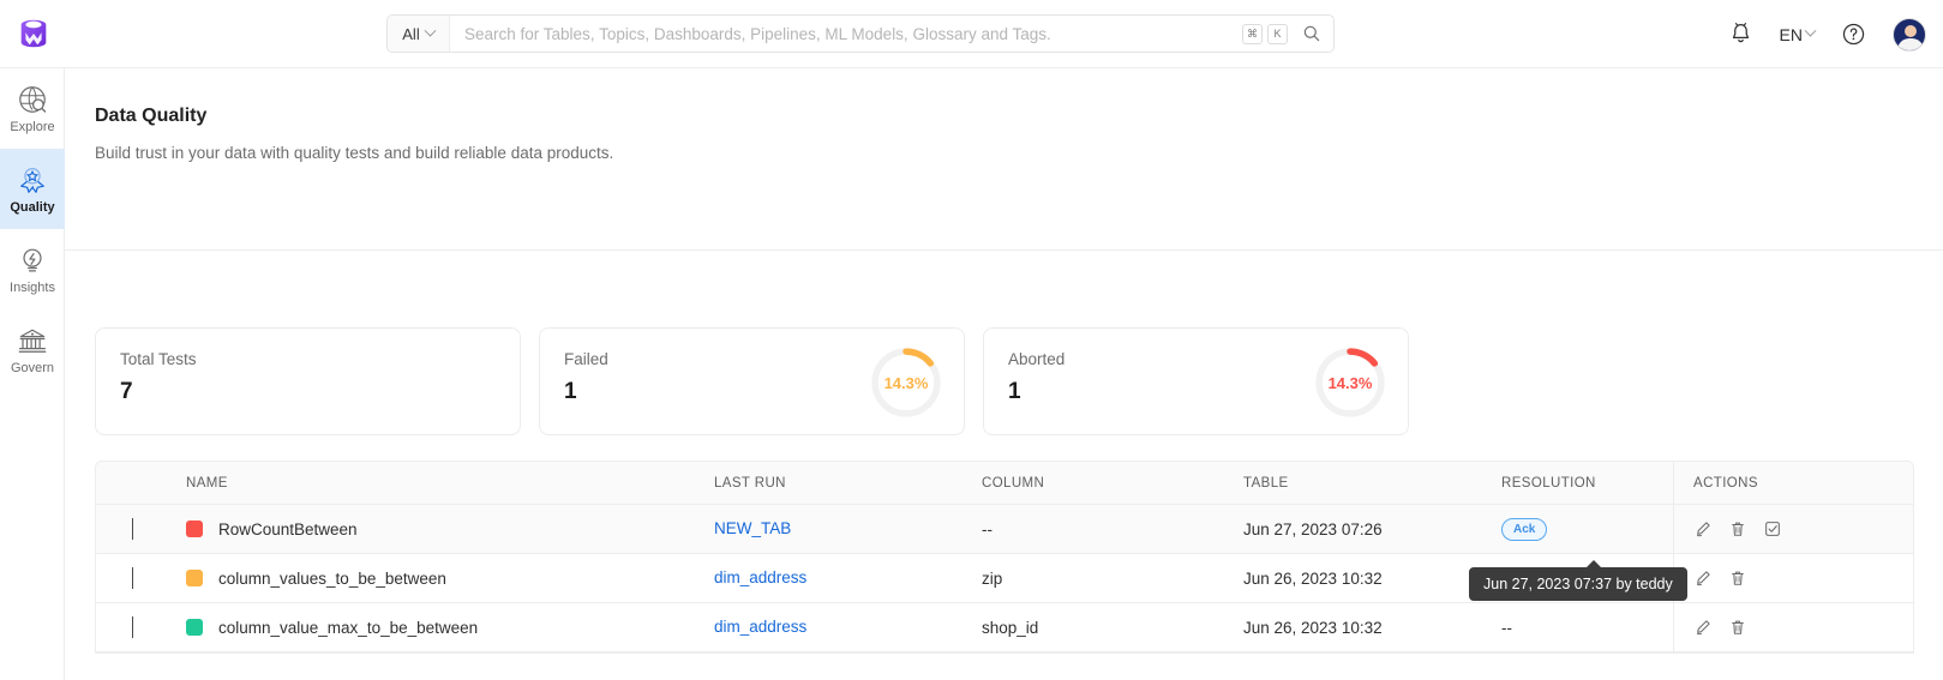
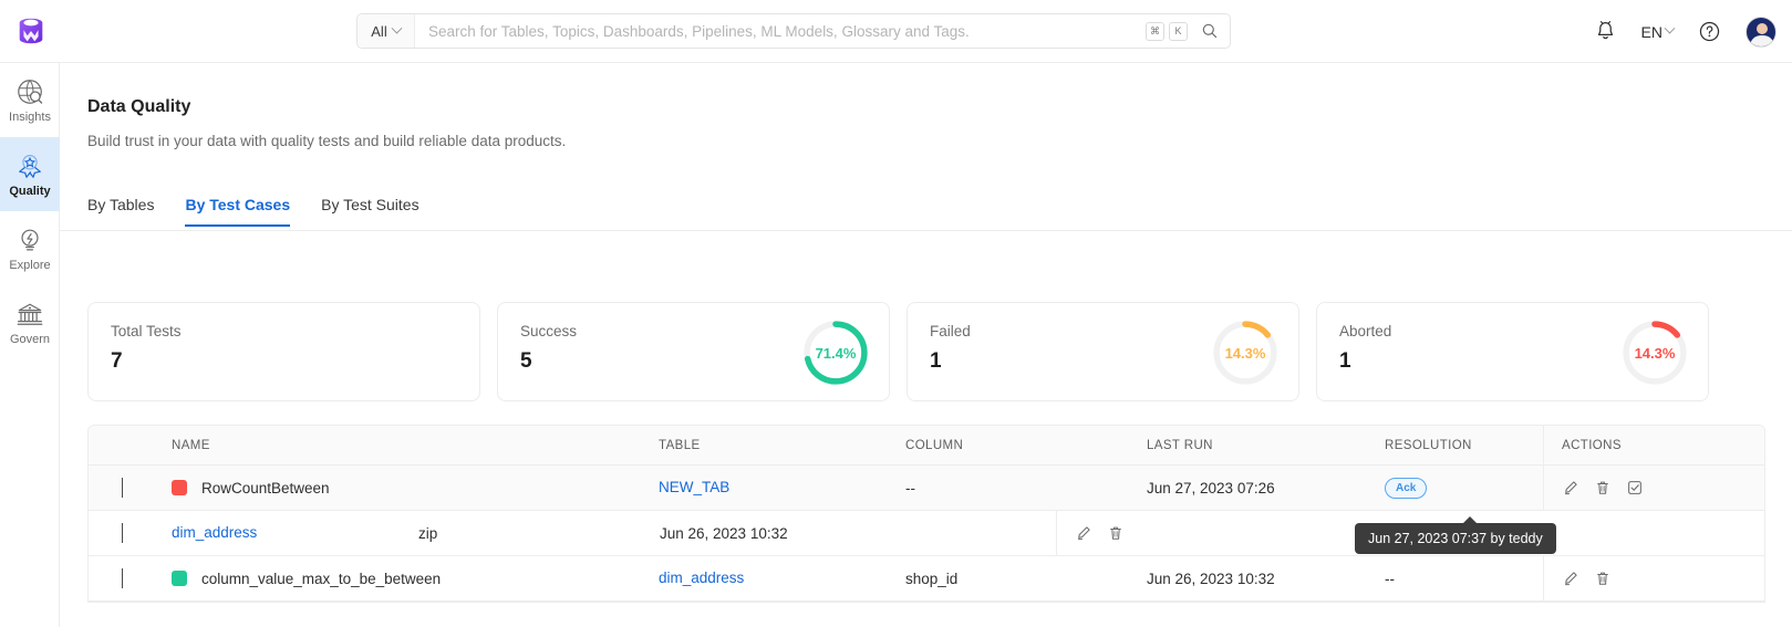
  All
  Search for Tables, Topics, Dashboards, Pipelines, ML Models, Glossary and Tags.
  ⌘
  K
  EN
- Explore
+ Insights
  Quality
- Insights
+ Explore
  Govern
  Data Quality
  Build trust in your data with quality tests and build reliable data products.
+ By Tables
+ By Test Cases
+ By Test Suites
  Total Tests
  7
+ Success
+ 5
+ 71.4%
  Failed
  1
  14.3%
  Aborted
  1
  14.3%
  NAME
- LAST RUN
+ TABLE
  COLUMN
- TABLE
+ LAST RUN
  RESOLUTION
  ACTIONS
  RowCountBetween
  NEW_TAB
  --
  Jun 27, 2023 07:26
  Ack
- column_values_to_be_between
  dim_address
  zip
  Jun 26, 2023 10:32
  column_value_max_to_be_between
  dim_address
  shop_id
  Jun 26, 2023 10:32
  --
  Jun 27, 2023 07:37 by teddy
